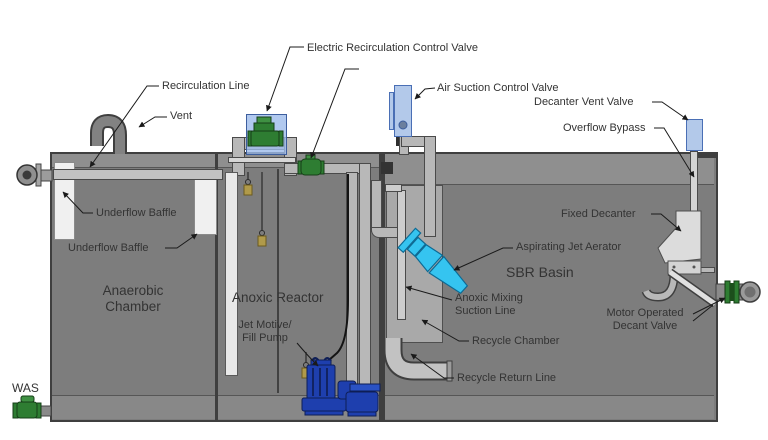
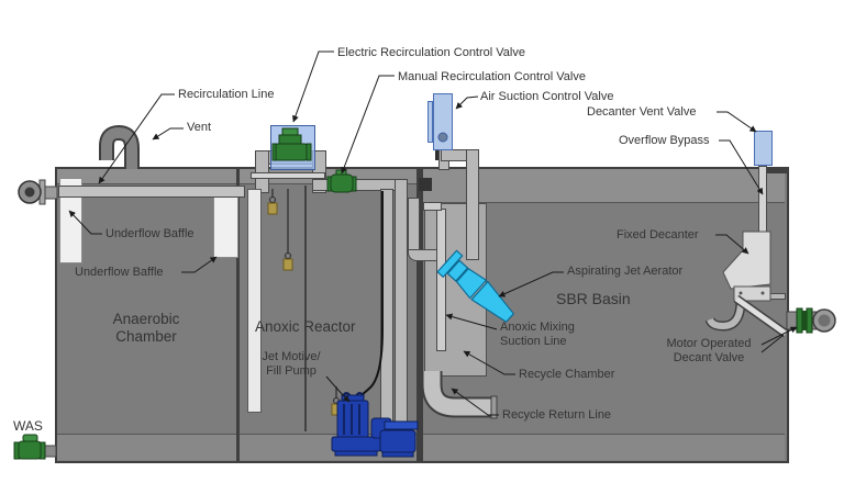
  Electric Recirculation Control Valve
+ Manual Recirculation Control Valve
  Air Suction Control Valve
  Decanter Vent Valve
  Overflow Bypass
  Recirculation Line
  Vent
  Underflow Baffle
  Underflow Baffle
  Anaerobic
  Chamber
  Anoxic Reactor
  Jet Motive/
  Fill Pump
  WAS
  Aspirating Jet Aerator
  SBR Basin
  Anoxic Mixing
  Suction Line
  Recycle Chamber
  Recycle Return Line
  Fixed Decanter
  Motor Operated
  Decant Valve
